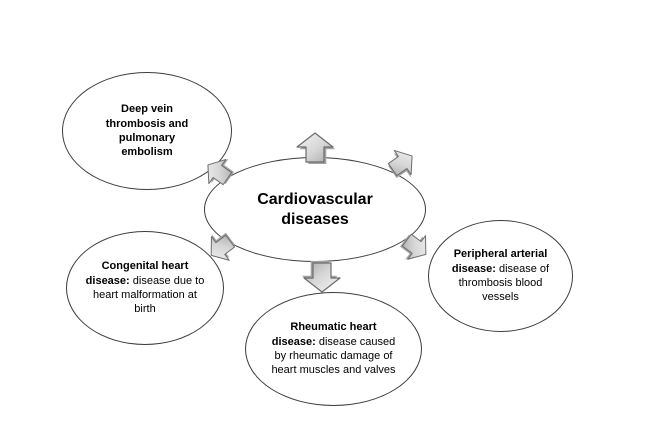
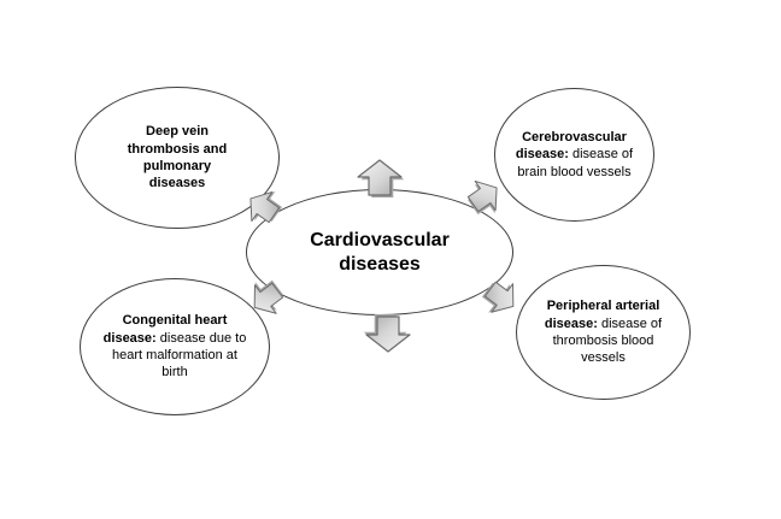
- Deep vein thrombosis and pulmonary embolism
+ Deep vein thrombosis and pulmonary diseases
+ Cerebrovascular disease: disease of brain blood vessels
  Peripheral arterial disease: disease of thrombosis blood vessels
- Rheumatic heart disease: disease caused by rheumatic damage of heart muscles and valves
  Congenital heart disease: disease due to heart malformation at birth
  Cardiovascular diseases
